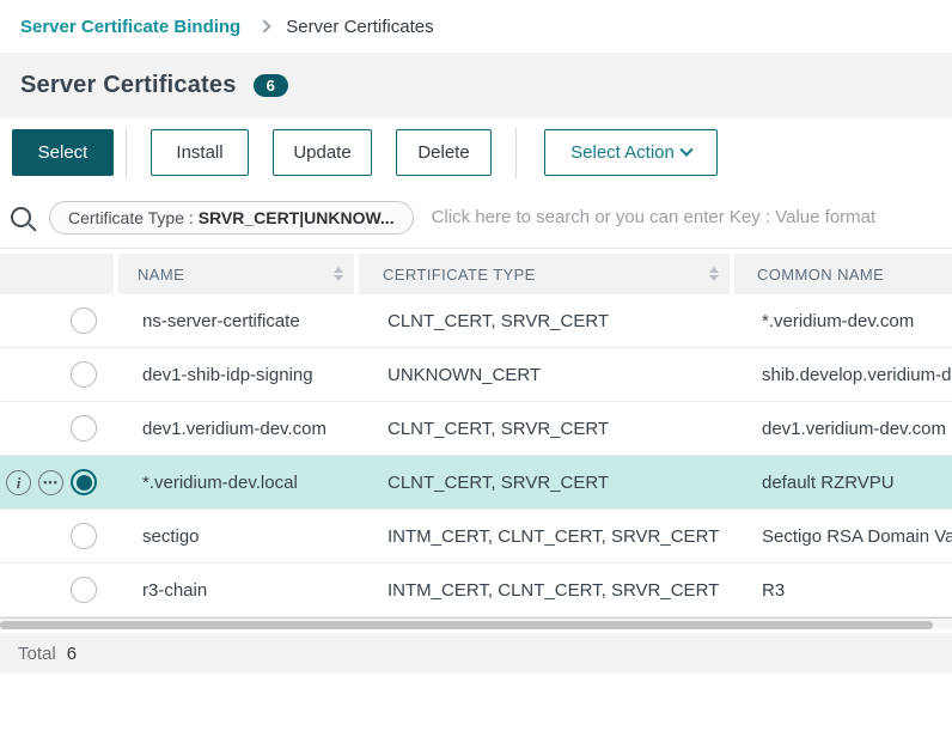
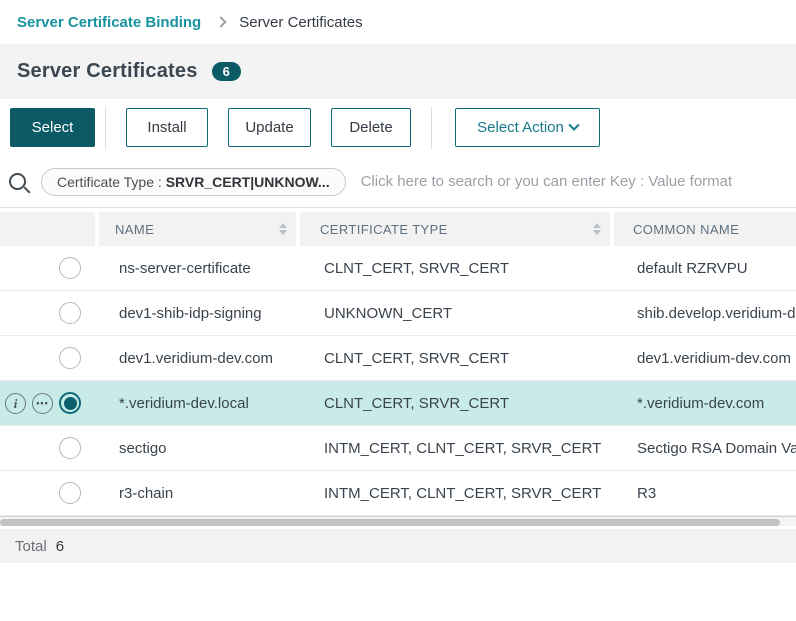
  Server Certificate Binding
  Server Certificates
  Server Certificates
  6
  Select
  Install
  Update
  Delete
  Select Action
  Certificate Type : SRVR_CERT|UNKNOW...
  Click here to search or you can enter Key : Value format
  NAME
  CERTIFICATE TYPE
  COMMON NAME
  ns-server-certificate
  CLNT_CERT, SRVR_CERT
- *.veridium-dev.com
+ default RZRVPU
  dev1-shib-idp-signing
  UNKNOWN_CERT
  shib.develop.veridium-d
  dev1.veridium-dev.com
  CLNT_CERT, SRVR_CERT
  dev1.veridium-dev.com
  i
  •••
  *.veridium-dev.local
  CLNT_CERT, SRVR_CERT
- default RZRVPU
+ *.veridium-dev.com
  sectigo
  INTM_CERT, CLNT_CERT, SRVR_CERT
  r3-chain
  INTM_CERT, CLNT_CERT, SRVR_CERT
  R3
  Total
  6
